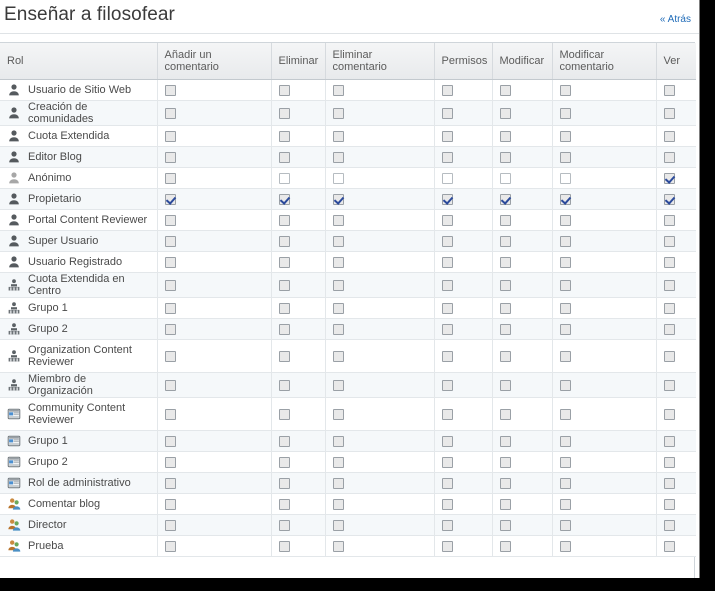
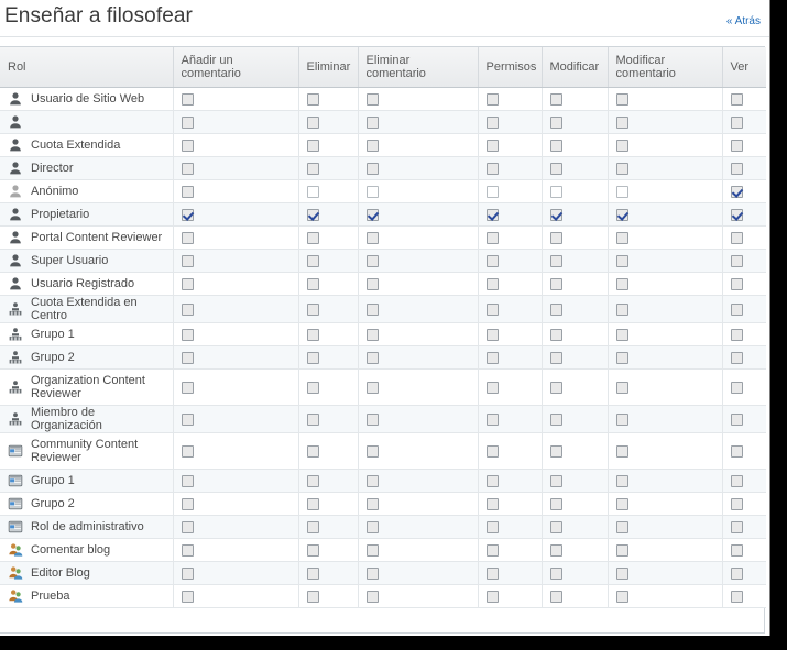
  Enseñar a filosofear
  « Atrás
  Rol	Añadir un comentario	Eliminar	Eliminar comentario	Permisos	Modificar	Modificar comentario	Ver
  Usuario de Sitio Web
- Creación de comunidades
  Cuota Extendida
- Editor Blog
+ Director
  Anónimo
  Propietario
  Portal Content Reviewer
  Super Usuario
  Usuario Registrado
  Cuota Extendida en Centro
  Grupo 1
  Grupo 2
  Organization Content Reviewer
  Miembro de Organización
  Community Content Reviewer
  Grupo 1
  Grupo 2
  Rol de administrativo
  Comentar blog
- Director
+ Editor Blog
  Prueba
